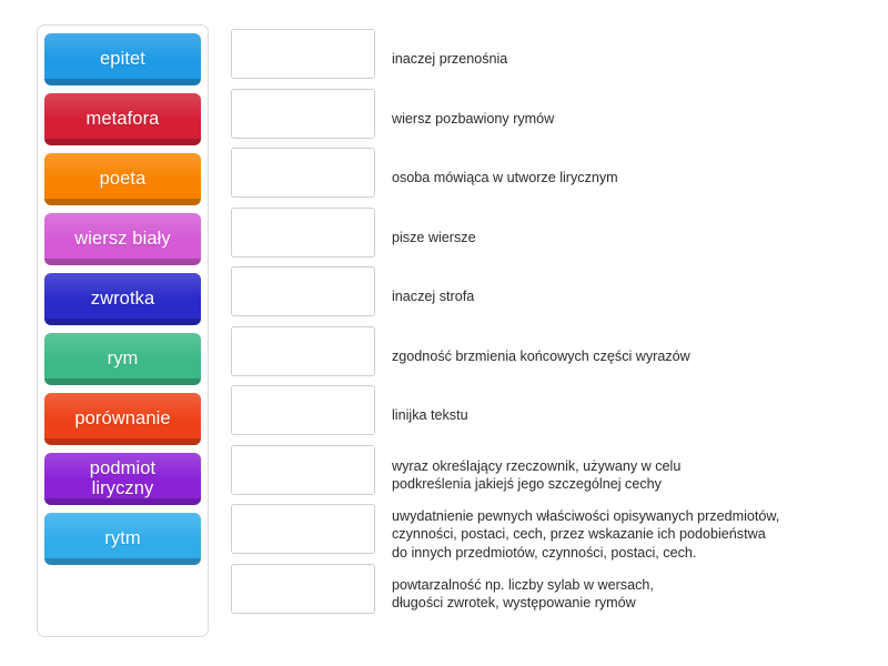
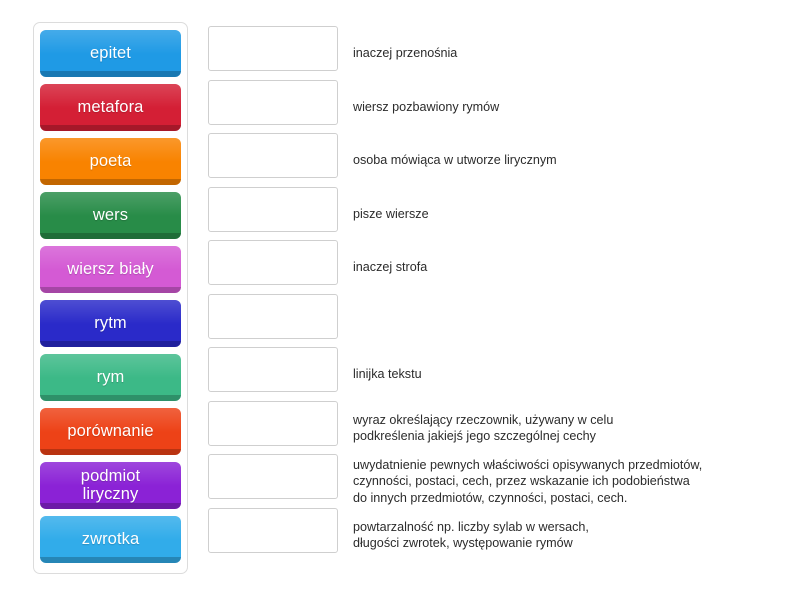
  epitet
  metafora
  poeta
+ wers
  wiersz biały
- zwrotka
+ rytm
  rym
  porównanie
  podmiot
  liryczny
- rytm
+ zwrotka
  inaczej przenośnia
  wiersz pozbawiony rymów
  osoba mówiąca w utworze lirycznym
  pisze wiersze
  inaczej strofa
- zgodność brzmienia końcowych części wyrazów
  linijka tekstu
  wyraz określający rzeczownik, używany w celu
  podkreślenia jakiejś jego szczególnej cechy
  uwydatnienie pewnych właściwości opisywanych przedmiotów,
  czynności, postaci, cech, przez wskazanie ich podobieństwa
  do innych przedmiotów, czynności, postaci, cech.
  powtarzalność np. liczby sylab w wersach,
  długości zwrotek, występowanie rymów
